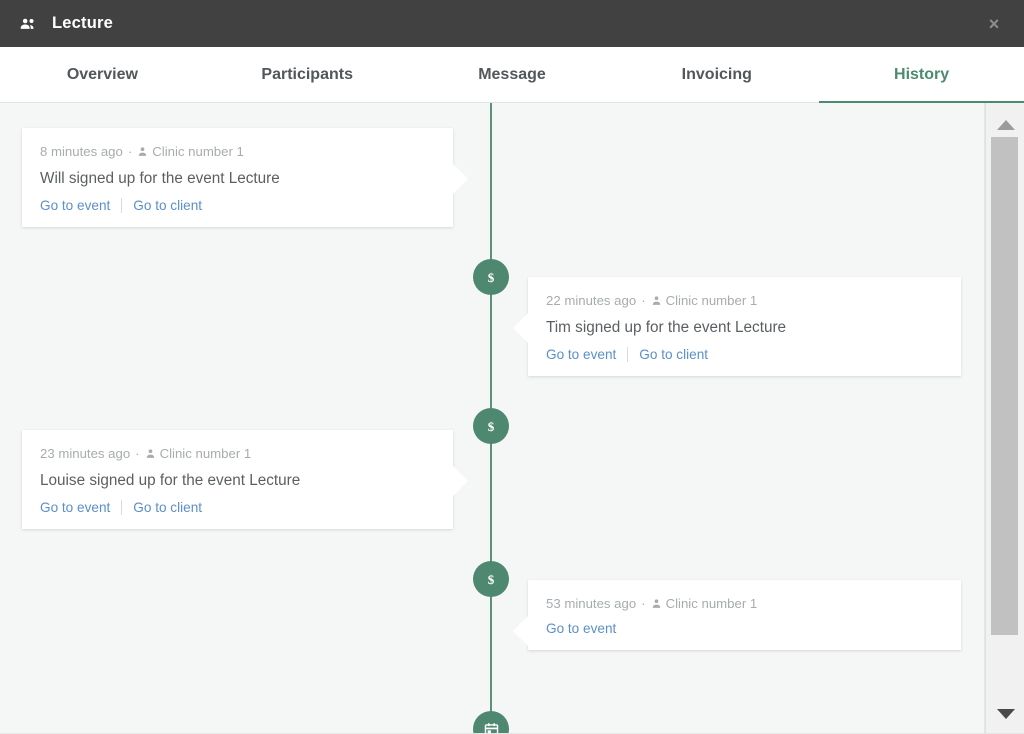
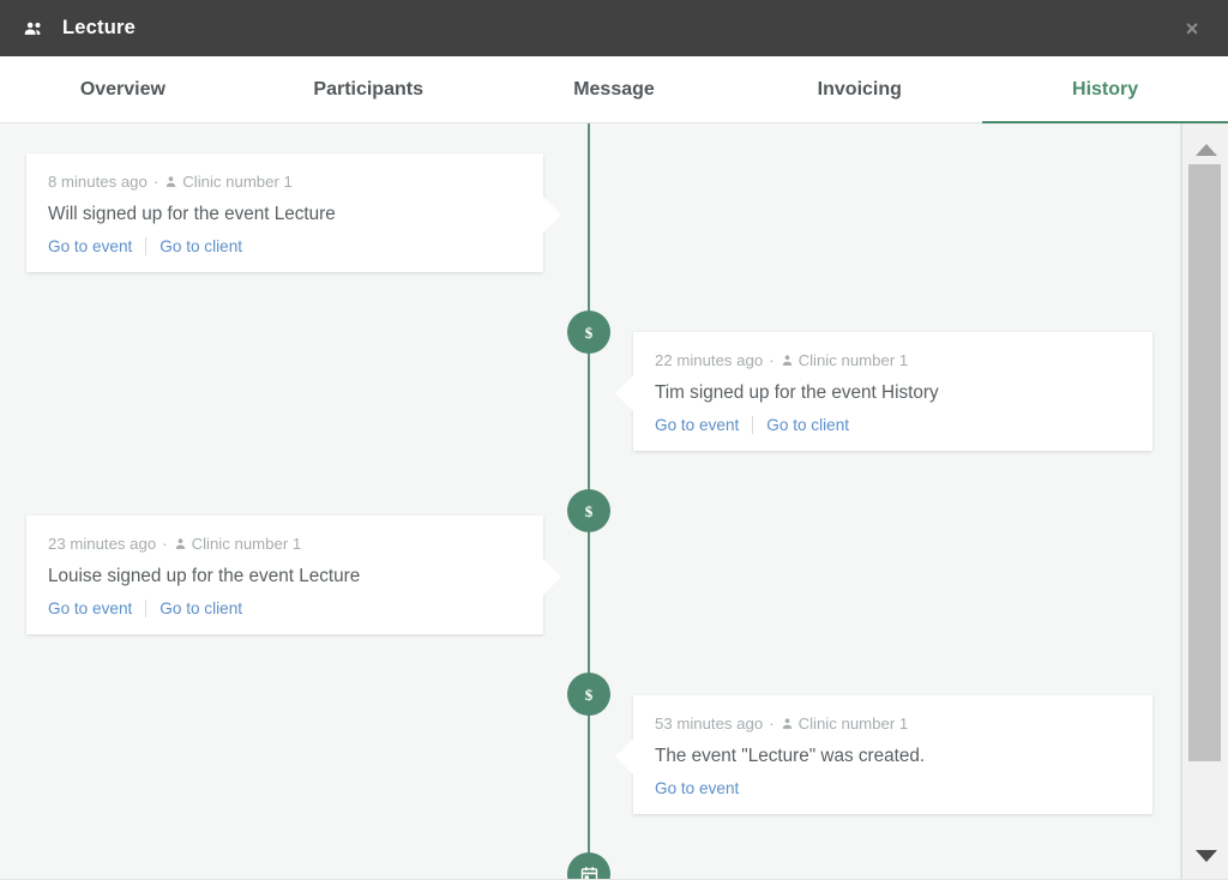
  Lecture
  ×
  Overview
  Participants
  Message
  Invoicing
  History
  $
  8 minutes ago
  ·
  Clinic number 1
  Will signed up for the event Lecture
  Go to event
  Go to client
  $
  22 minutes ago
  ·
  Clinic number 1
- Tim signed up for the event Lecture
+ Tim signed up for the event History
  Go to event
  Go to client
  $
  23 minutes ago
  ·
  Clinic number 1
  Louise signed up for the event Lecture
  Go to event
  Go to client
  53 minutes ago
  ·
  Clinic number 1
+ The event "Lecture" was created.
  Go to event
